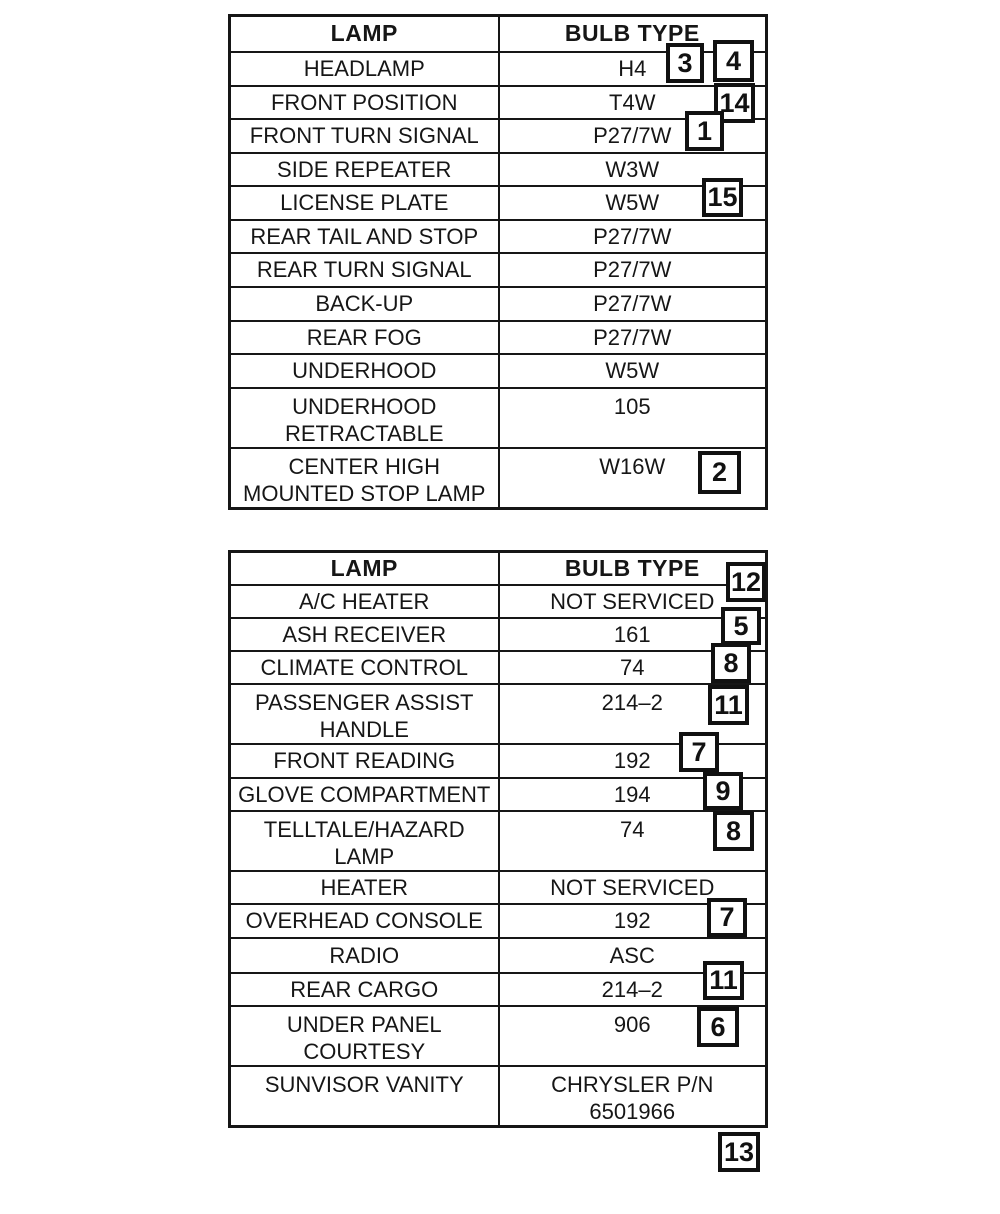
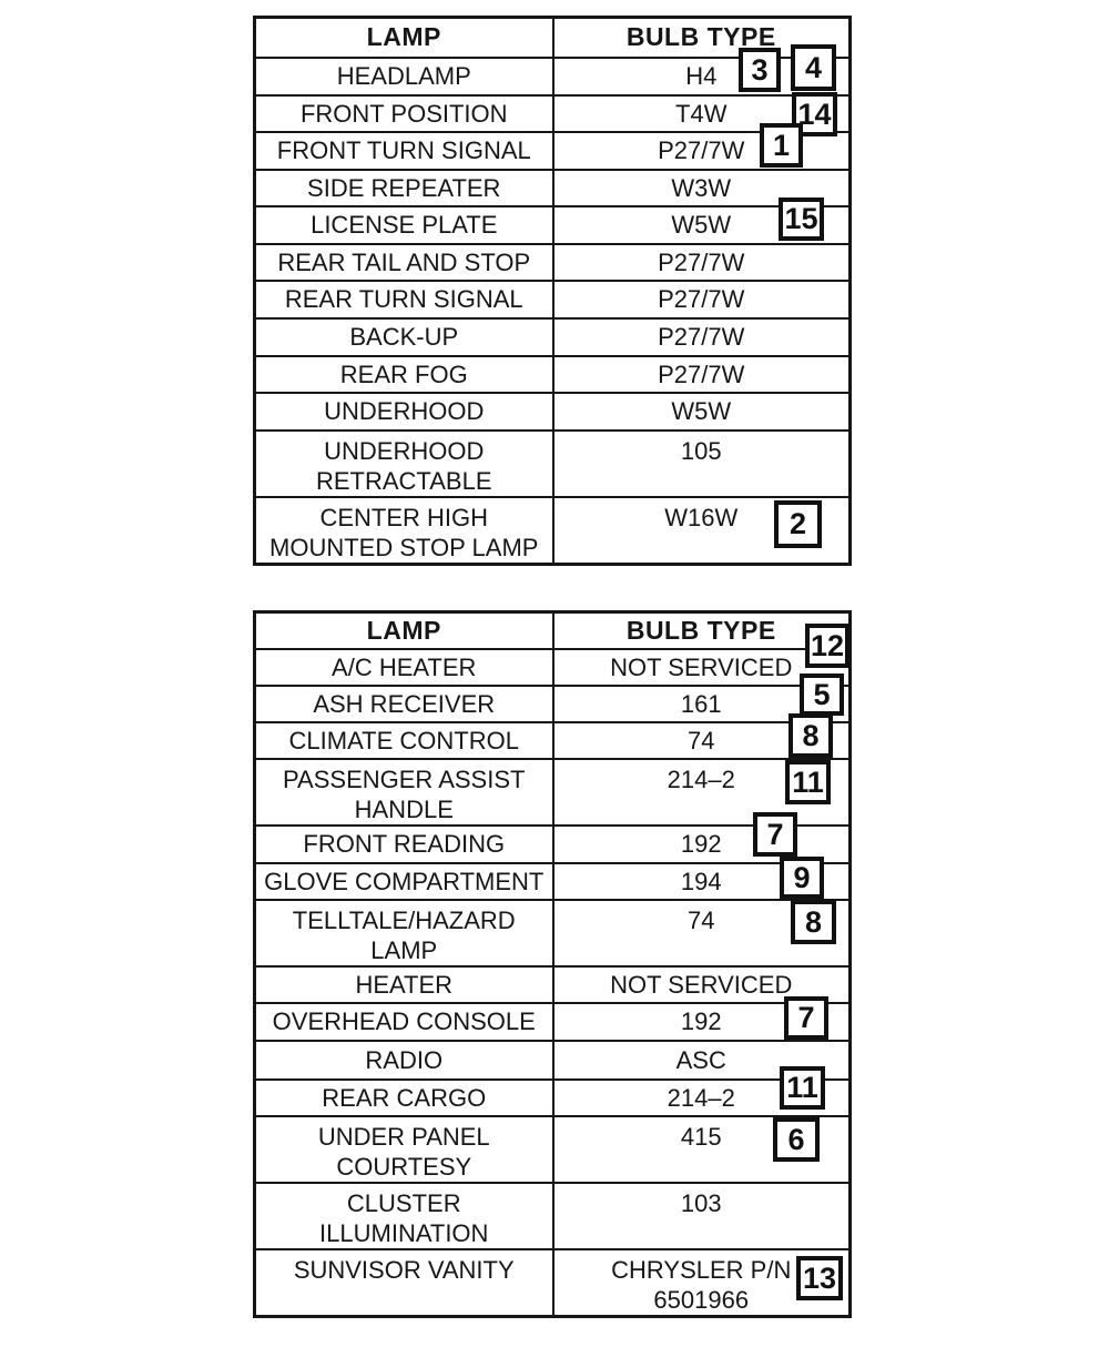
  LAMP	BULB TYPE
  HEADLAMP	H4
  FRONT POSITION	T4W
  FRONT TURN SIGNAL	P27/7W
  SIDE REPEATER	W3W
  LICENSE PLATE	W5W
  REAR TAIL AND STOP	P27/7W
  REAR TURN SIGNAL	P27/7W
  BACK-UP	P27/7W
  REAR FOG	P27/7W
  UNDERHOOD	W5W
  UNDERHOOD RETRACTABLE	105
  CENTER HIGH MOUNTED STOP LAMP	W16W
  LAMP	BULB TYPE
  A/C HEATER	NOT SERVICED
  ASH RECEIVER	161
  CLIMATE CONTROL	74
  PASSENGER ASSIST HANDLE	214–2
  FRONT READING	192
  GLOVE COMPARTMENT	194
  TELLTALE/HAZARD LAMP	74
  HEATER	NOT SERVICED
  OVERHEAD CONSOLE	192
  RADIO	ASC
  REAR CARGO	214–2
- UNDER PANEL COURTESY	906
+ UNDER PANEL COURTESY	415
+ CLUSTER ILLUMINATION	103
  SUNVISOR VANITY	CHRYSLER P/N 6501966
  3
  4
  14
  1
  15
  2
  12
  5
  8
  11
  7
  9
  8
  7
  11
  6
  13
